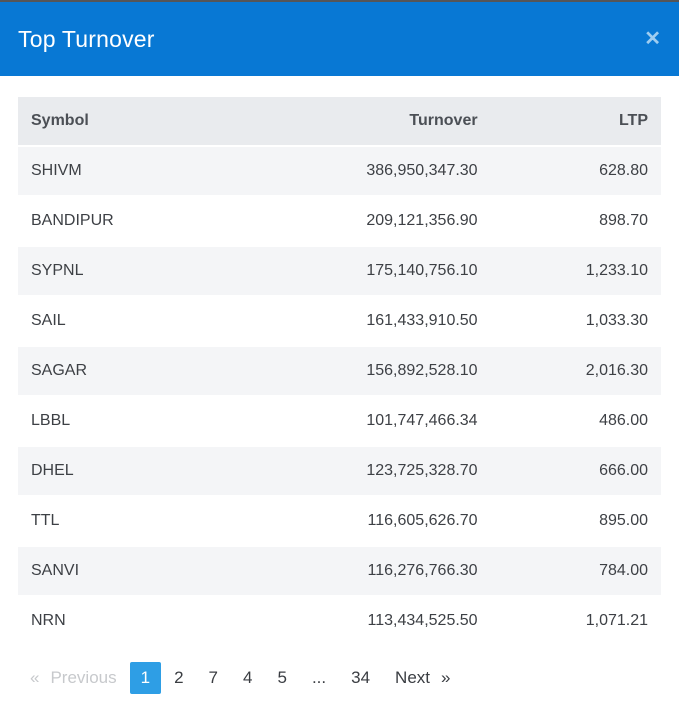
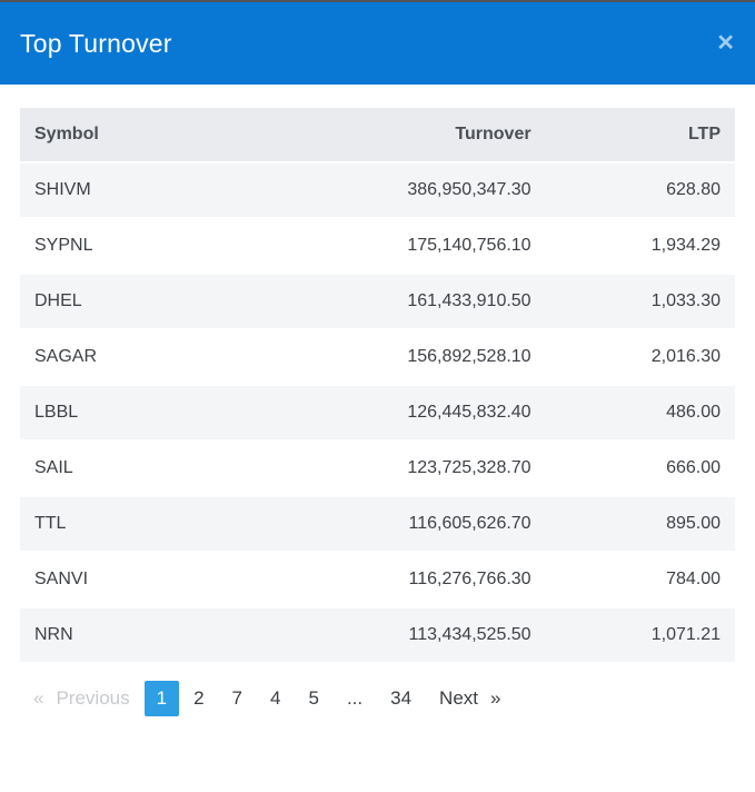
  Top Turnover
  ✕
  Symbol	Turnover	LTP
  SHIVM	386,950,347.30	628.80
- BANDIPUR	209,121,356.90	898.70
- SYPNL	175,140,756.10	1,233.10
+ SYPNL	175,140,756.10	1,934.29
- SAIL	161,433,910.50	1,033.30
+ DHEL	161,433,910.50	1,033.30
  SAGAR	156,892,528.10	2,016.30
- LBBL	101,747,466.34	486.00
+ LBBL	126,445,832.40	486.00
- DHEL	123,725,328.70	666.00
+ SAIL	123,725,328.70	666.00
  TTL	116,605,626.70	895.00
  SANVI	116,276,766.30	784.00
  NRN	113,434,525.50	1,071.21
  «
  Previous
  1
  2
  7
  4
  5
  ...
  34
  Next
  »
